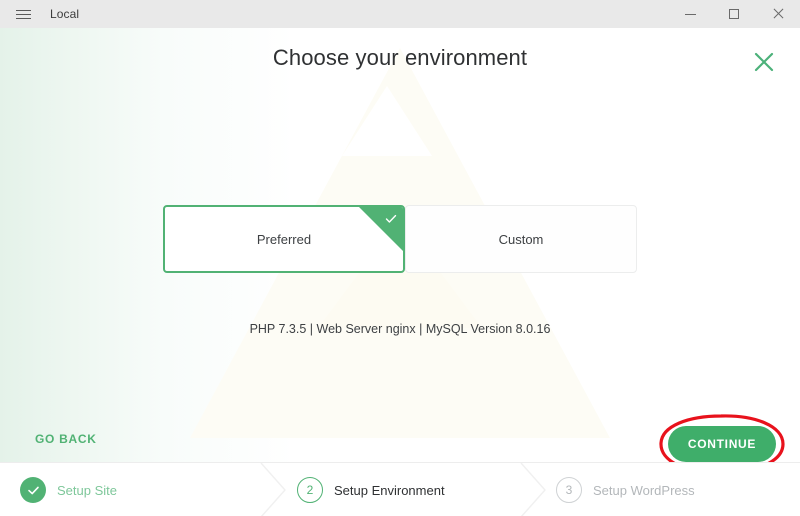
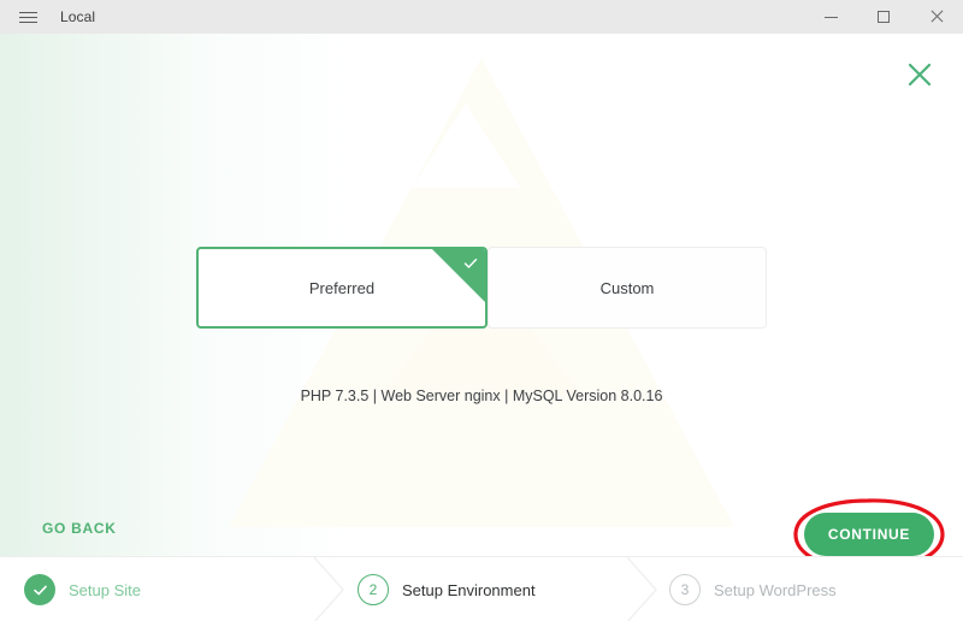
  Local
- Choose your environment
  Preferred
  Custom
  PHP 7.3.5 | Web Server nginx | MySQL Version 8.0.16
  GO BACK
  CONTINUE
  Setup Site
  2
  Setup Environment
  3
  Setup WordPress
